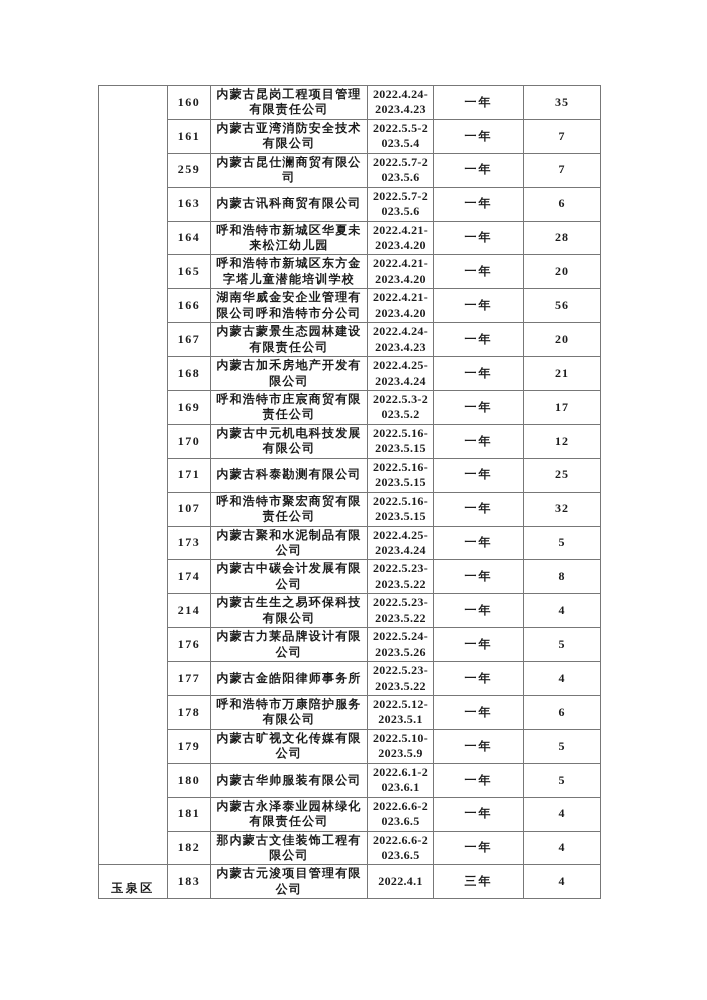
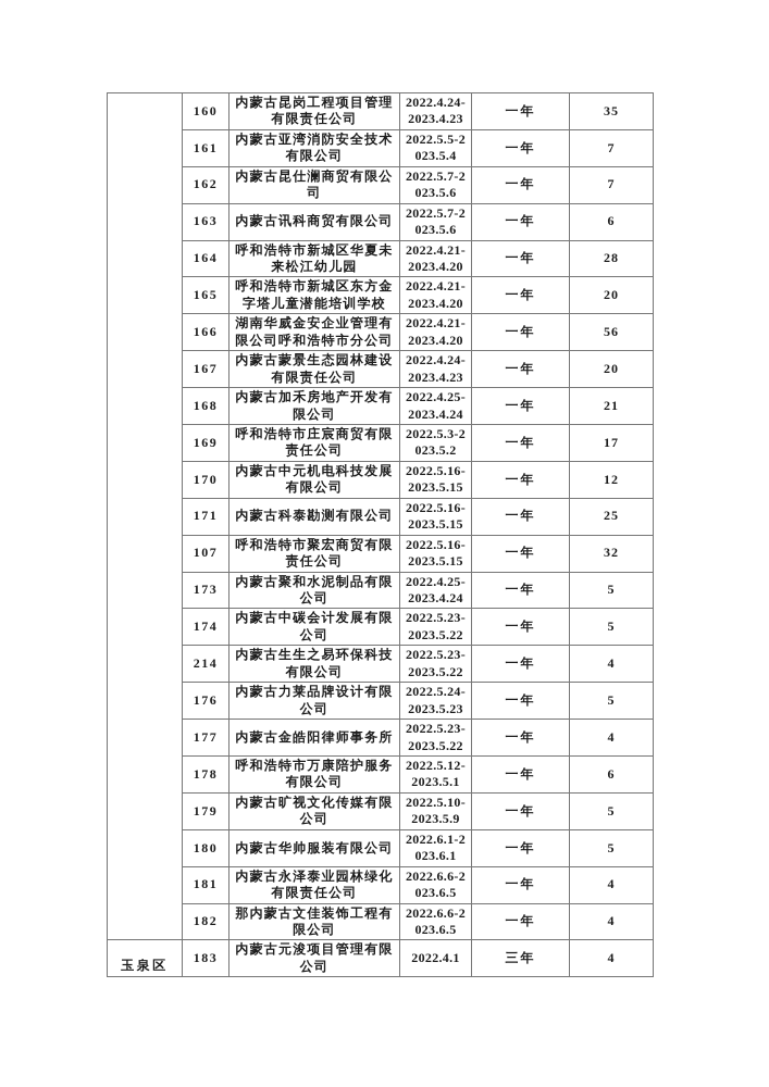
  	160	内蒙古昆岗工程项目管理 有限责任公司	2022.4.24- 2023.4.23	一年	35
  161	内蒙古亚湾消防安全技术 有限公司	2022.5.5-2 023.5.4	一年	7
- 259	内蒙古昆仕澜商贸有限公 司	2022.5.7-2 023.5.6	一年	7
+ 162	内蒙古昆仕澜商贸有限公 司	2022.5.7-2 023.5.6	一年	7
  163	内蒙古讯科商贸有限公司	2022.5.7-2 023.5.6	一年	6
  164	呼和浩特市新城区华夏未 来松江幼儿园	2022.4.21- 2023.4.20	一年	28
  165	呼和浩特市新城区东方金 字塔儿童潜能培训学校	2022.4.21- 2023.4.20	一年	20
  166	湖南华威金安企业管理有 限公司呼和浩特市分公司	2022.4.21- 2023.4.20	一年	56
  167	内蒙古蒙景生态园林建设 有限责任公司	2022.4.24- 2023.4.23	一年	20
  168	内蒙古加禾房地产开发有 限公司	2022.4.25- 2023.4.24	一年	21
  169	呼和浩特市庄宸商贸有限 责任公司	2022.5.3-2 023.5.2	一年	17
  170	内蒙古中元机电科技发展 有限公司	2022.5.16- 2023.5.15	一年	12
  171	内蒙古科泰勘测有限公司	2022.5.16- 2023.5.15	一年	25
  107	呼和浩特市聚宏商贸有限 责任公司	2022.5.16- 2023.5.15	一年	32
  173	内蒙古聚和水泥制品有限 公司	2022.4.25- 2023.4.24	一年	5
- 174	内蒙古中碳会计发展有限 公司	2022.5.23- 2023.5.22	一年	8
+ 174	内蒙古中碳会计发展有限 公司	2022.5.23- 2023.5.22	一年	5
  214	内蒙古生生之易环保科技 有限公司	2022.5.23- 2023.5.22	一年	4
- 176	内蒙古力莱品牌设计有限 公司	2022.5.24- 2023.5.26	一年	5
+ 176	内蒙古力莱品牌设计有限 公司	2022.5.24- 2023.5.23	一年	5
  177	内蒙古金皓阳律师事务所	2022.5.23- 2023.5.22	一年	4
  178	呼和浩特市万康陪护服务 有限公司	2022.5.12- 2023.5.1	一年	6
  179	内蒙古旷视文化传媒有限 公司	2022.5.10- 2023.5.9	一年	5
  180	内蒙古华帅服装有限公司	2022.6.1-2 023.6.1	一年	5
  181	内蒙古永泽泰业园林绿化 有限责任公司	2022.6.6-2 023.6.5	一年	4
  182	那内蒙古文佳装饰工程有 限公司	2022.6.6-2 023.6.5	一年	4
  玉泉区	183	内蒙古元浚项目管理有限 公司	2022.4.1	三年	4
